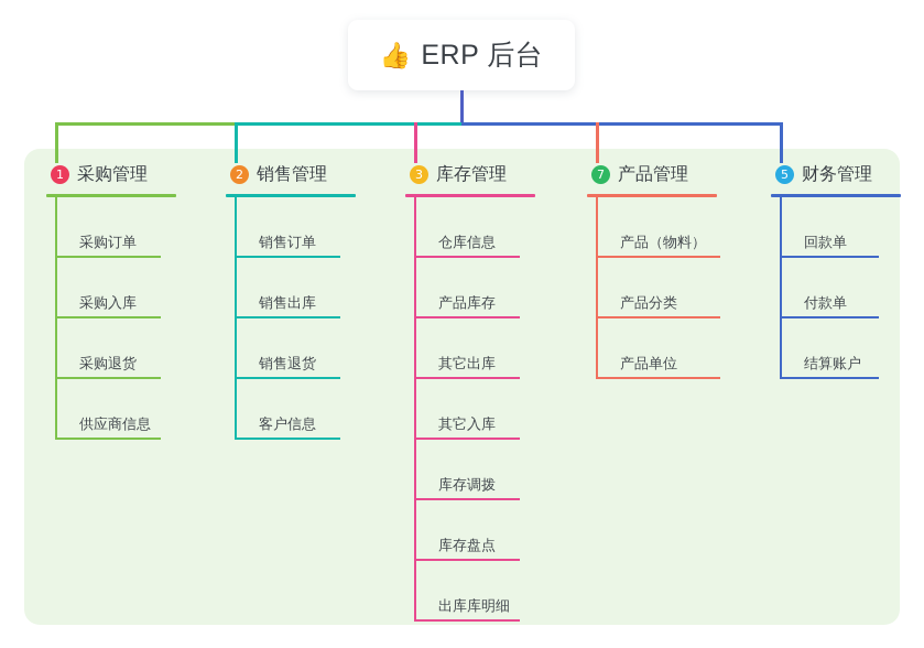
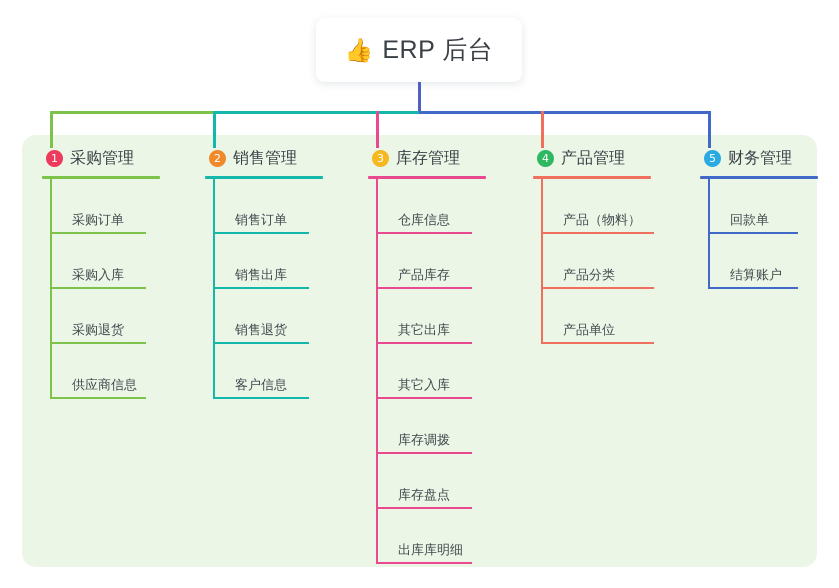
  👍
  ERP 后台
  1
  采购管理
  采购订单
  采购入库
  采购退货
  供应商信息
  2
  销售管理
  销售订单
  销售出库
  销售退货
  客户信息
  3
  库存管理
  仓库信息
  产品库存
  其它出库
  其它入库
  库存调拨
  库存盘点
  出库库明细
- 7
+ 4
  产品管理
  产品（物料）
  产品分类
  产品单位
  5
  财务管理
  回款单
- 付款单
  结算账户
